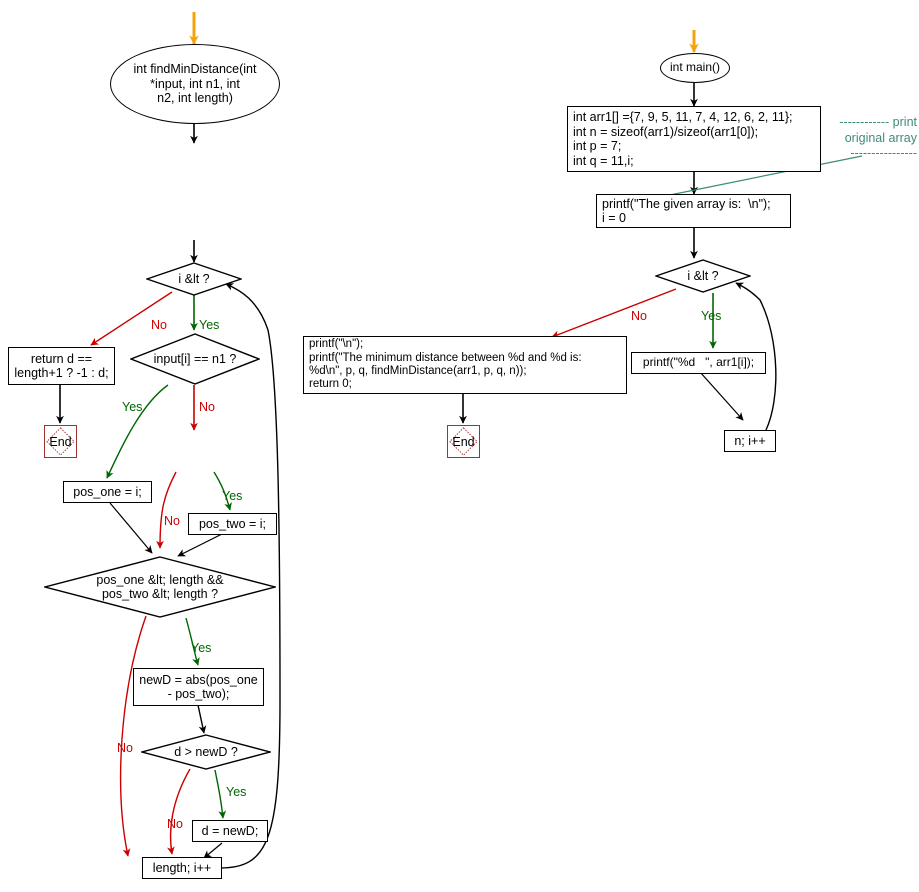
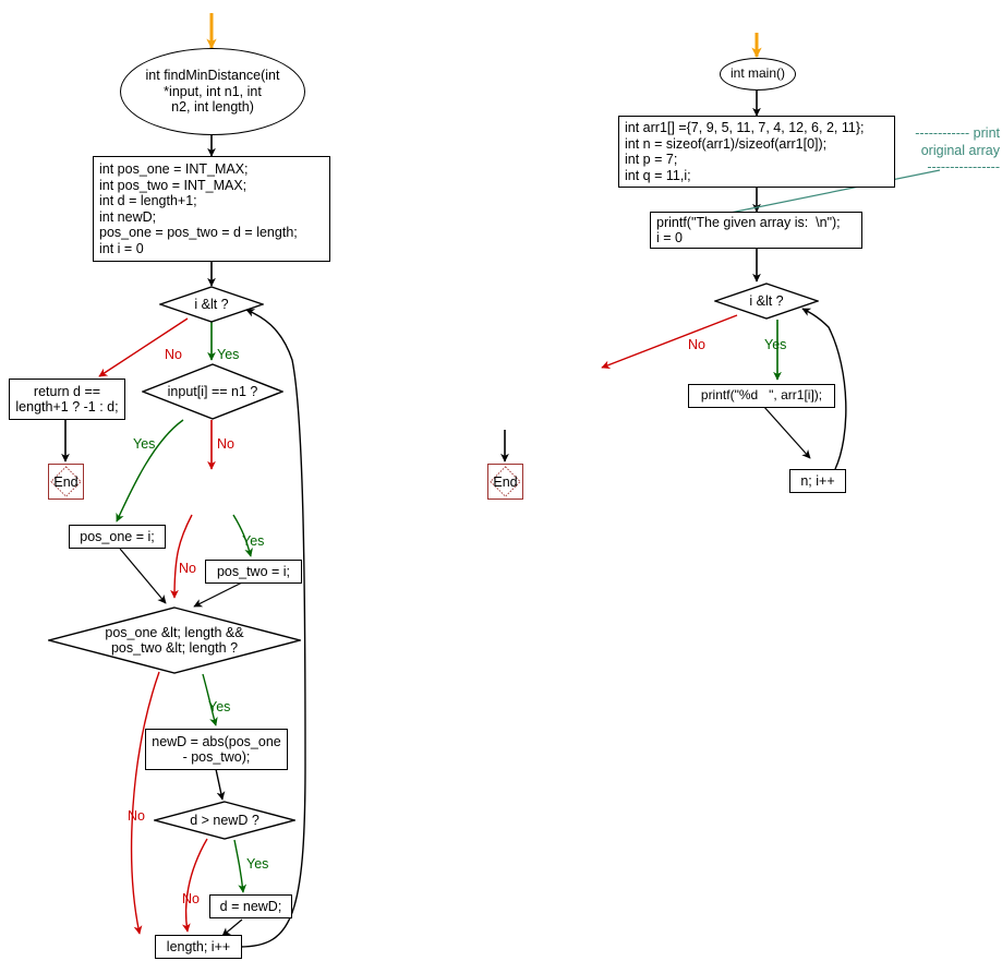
  int findMinDistance(int
  *input, int n1, int
  n2, int length)
+ int pos_one = INT_MAX;
+ int pos_two = INT_MAX;
+ int d = length+1;
+ int newD;
+ pos_one = pos_two = d = length;
+ int i = 0
  i &lt ?
  return d ==
  length+1 ? -1 : d;
  End
  input[i] == n1 ?
  pos_one = i;
  pos_two = i;
  pos_one &lt; length &&
  pos_two &lt; length ?
  newD = abs(pos_one
  - pos_two);
  d > newD ?
  d = newD;
  length; i++
  No
  Yes
  Yes
  No
  Yes
  No
  No
  Yes
  No
  Yes
  int main()
  int arr1[] ={7, 9, 5, 11, 7, 4, 12, 6, 2, 11};
  int n = sizeof(arr1)/sizeof(arr1[0]);
  int p = 7;
  int q = 11,i;
  printf("The given array is: \n");
  i = 0
  i &lt ?
- printf("\n");
- printf("The minimum distance between %d and %d is:
- %d\n", p, q, findMinDistance(arr1, p, q, n));
- return 0;
  End
  printf("%d ", arr1[i]);
  n; i++
  No
  Yes
  ------------ print
  original array
  ----------------
